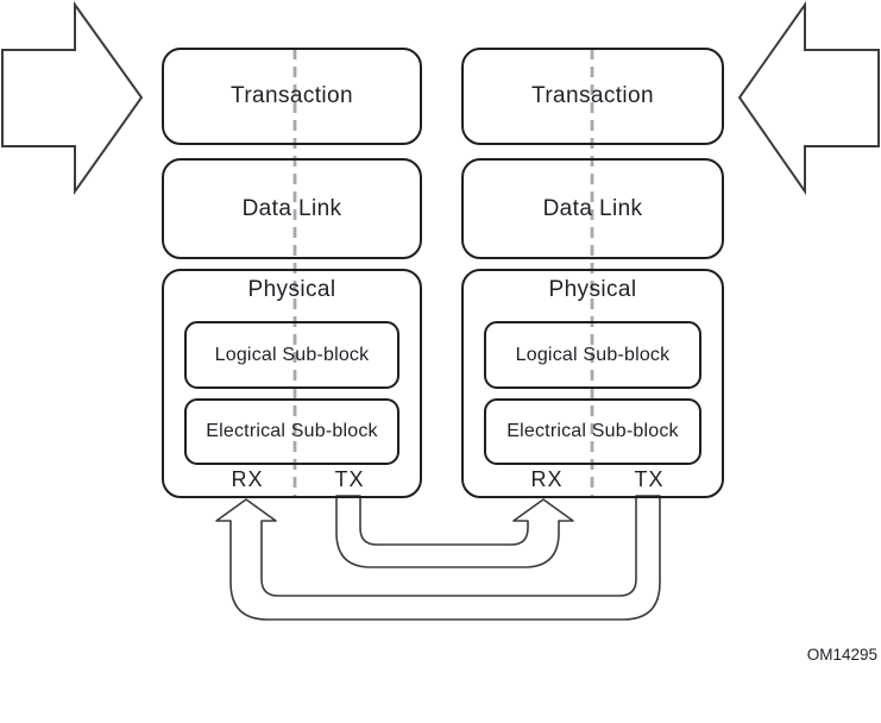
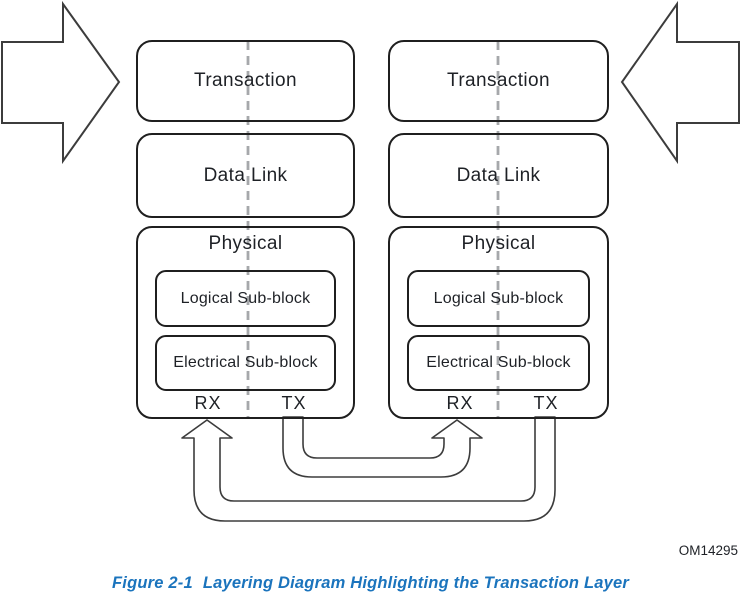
  Transaction
  Data Link
  Physical
  Logical Sub-block
  Electrical Sub-block
  RX
  TX
  Transaction
  Data Link
  Physical
  Logical Sub-block
  Electrical Sub-block
  RX
  TX
  OM14295
+ Figure 2-1 Layering Diagram Highlighting the Transaction Layer
